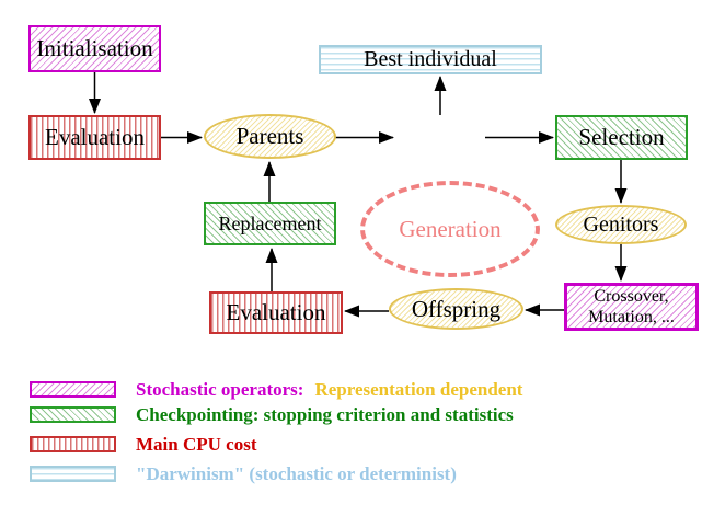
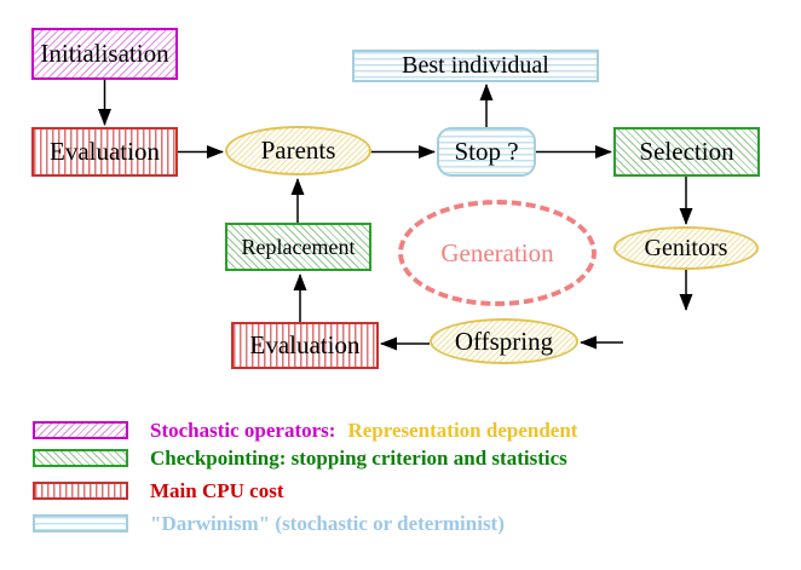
  Initialisation
  Evaluation
  Best individual
  Parents
+ Stop ?
  Selection
  Replacement
  Generation
  Genitors
- Crossover,
- Mutation, ...
  Offspring
  Evaluation
  Stochastic operators: Representation dependent
  Checkpointing: stopping criterion and statistics
  Main CPU cost
  "Darwinism" (stochastic or determinist)
